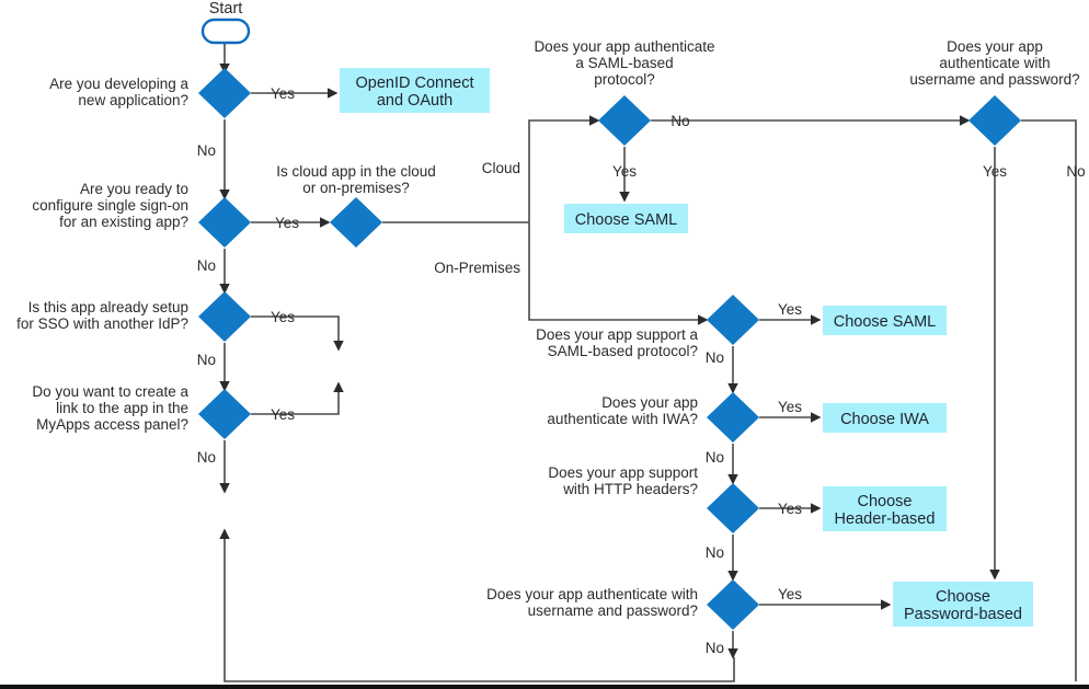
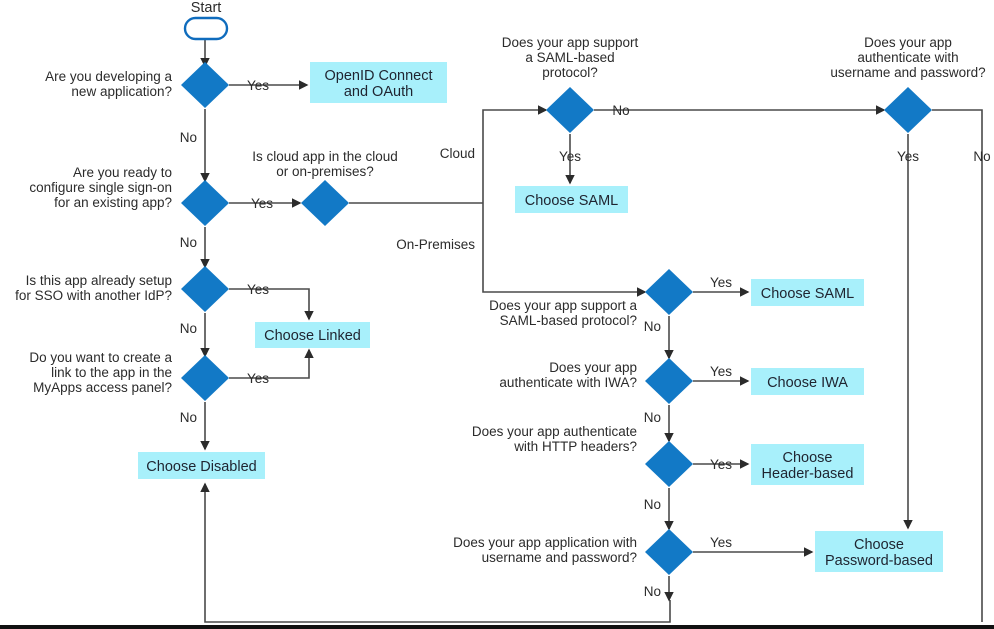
  Start
  OpenID Connect
  and OAuth
+ Choose Linked
+ Choose Disabled
  Choose SAML
  Choose SAML
  Choose IWA
  Choose
  Header-based
  Choose
  Password-based
  Are you developing a
  new application?
  Yes
  No
  Are you ready to
  configure single sign-on
  for an existing app?
  Yes
  No
  Is this app already setup
  for SSO with another IdP?
  Yes
  No
  Do you want to create a
  link to the app in the
  MyApps access panel?
  Yes
  No
  Is cloud app in the cloud
  or on-premises?
  Cloud
  On-Premises
- Does your app authenticate
+ Does your app support
  a SAML-based
  protocol?
  No
  Yes
  Does your app
  authenticate with
  username and password?
  Yes
  No
  Does your app support a
  SAML-based protocol?
  Yes
  No
  Does your app
  authenticate with IWA?
  Yes
  No
- Does your app support
+ Does your app authenticate
  with HTTP headers?
  Yes
  No
- Does your app authenticate with
+ Does your app application with
  username and password?
  Yes
  No
